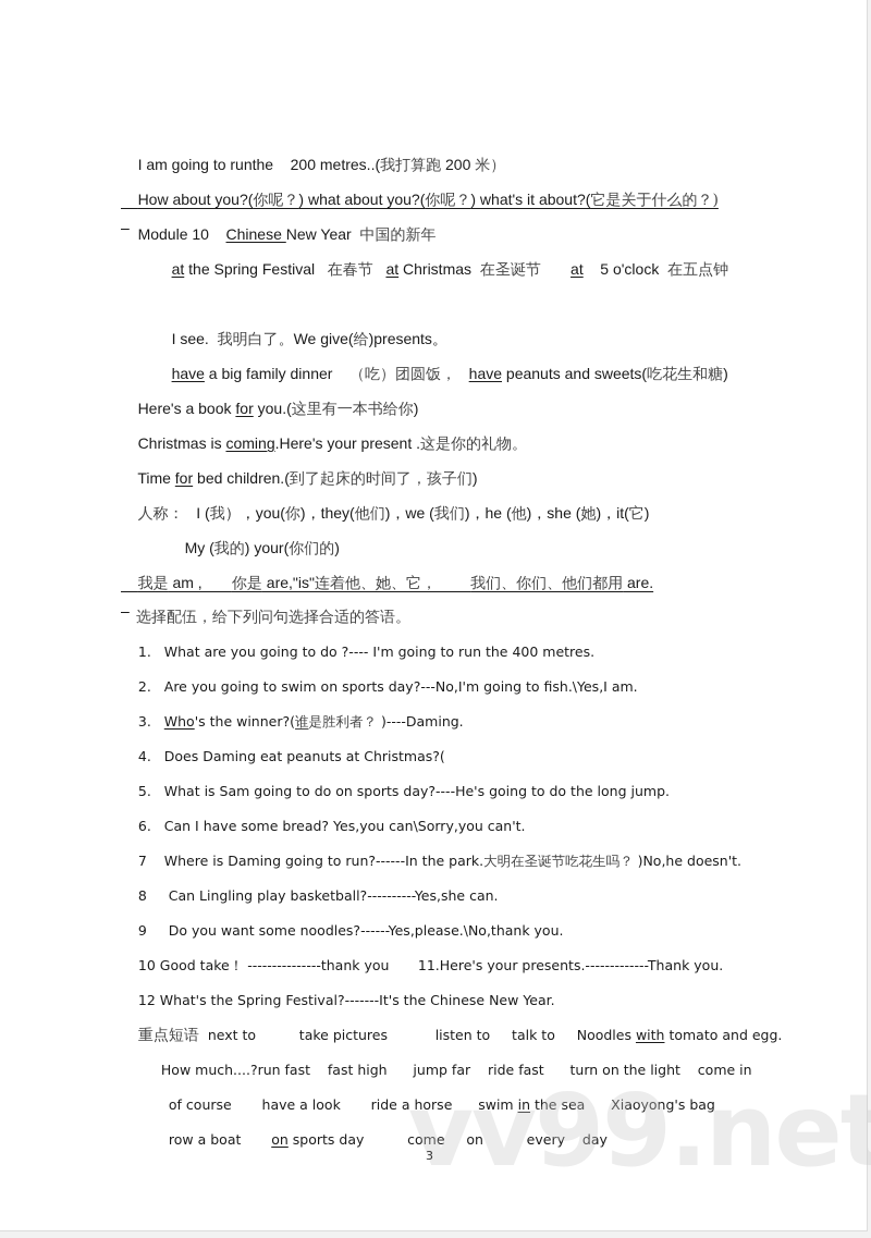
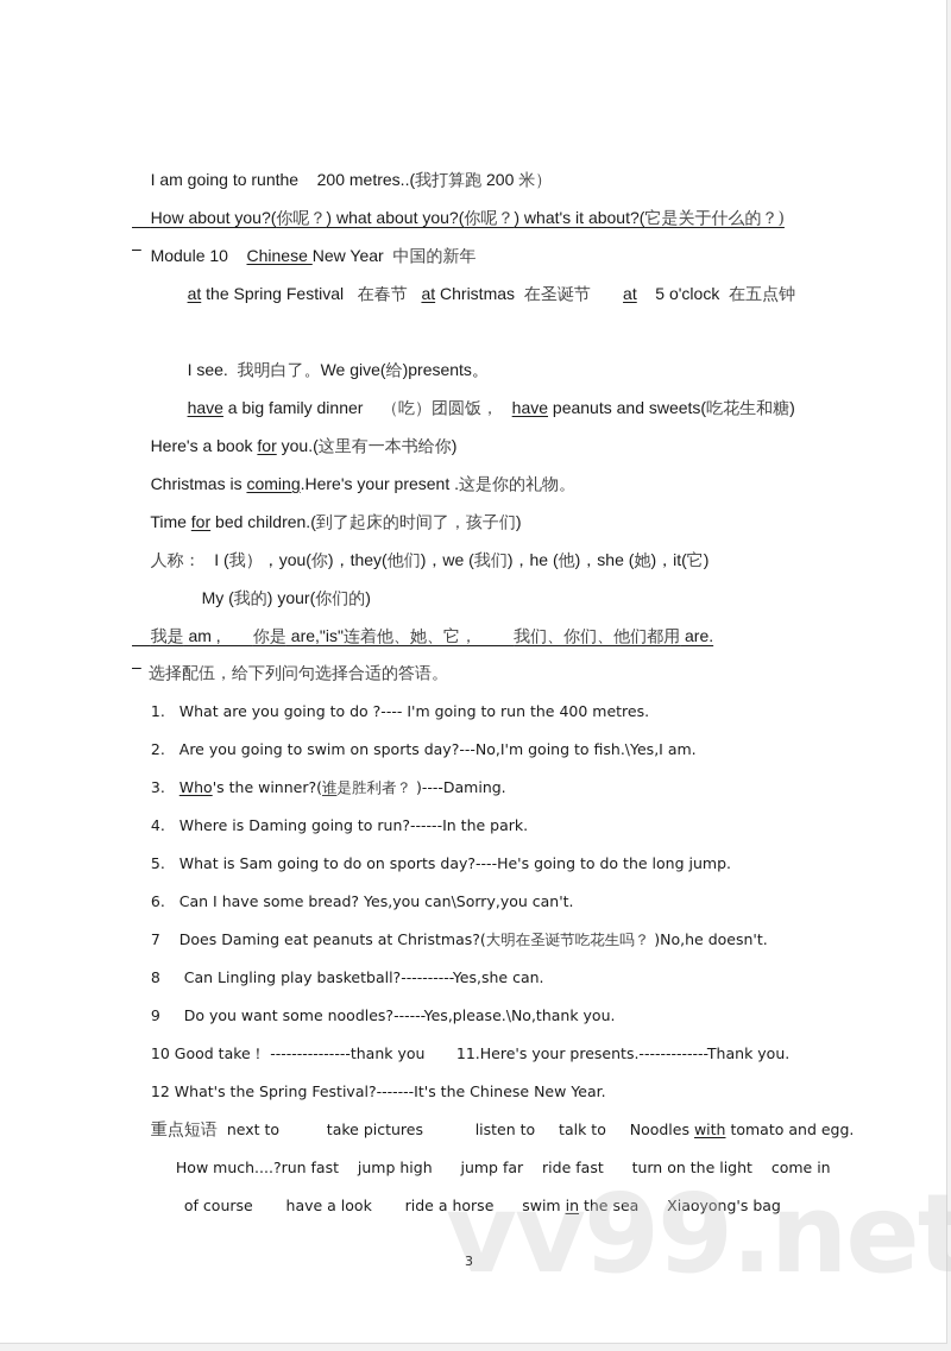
  I am going to runthe 200 metres..(我打算跑 200 米）
  How about you?(你呢？) what about you?(你呢？) what's it about?(它是关于什么的？)
  Module 10 Chinese New Year 中国的新年
  at the Spring Festival 在春节 at Christmas 在圣诞节 at 5 o'clock 在五点钟
  I see. 我明白了。We give(给)presents。
  have a big family dinner （吃）团圆饭， have peanuts and sweets(吃花生和糖)
  Here's a book for you.(这里有一本书给你)
  Christmas is coming.Here's your present .这是你的礼物。
  Time for bed children.(到了起床的时间了，孩子们)
  人称： I (我），you(你)，they(他们)，we (我们)，he (他)，she (她)，it(它)
  My (我的) your(你们的)
  我是 am , 你是 are,"is"连着他、她、它， 我们、你们、他们都用 are.
  选择配伍，给下列问句选择合适的答语。
  1. What are you going to do ?---- I'm going to run the 400 metres.
  2. Are you going to swim on sports day?---No,I'm going to fish.\Yes,I am.
  3. Who's the winner?(谁是胜利者？ )----Daming.
- 4. Does Daming eat peanuts at Christmas?(
+ 4. Where is Daming going to run?------In the park.
  5. What is Sam going to do on sports day?----He's going to do the long jump.
  6. Can I have some bread? Yes,you can\Sorry,you can't.
- 7 Where is Daming going to run?------In the park.大明在圣诞节吃花生吗？ )No,he doesn't.
+ 7 Does Daming eat peanuts at Christmas?(大明在圣诞节吃花生吗？ )No,he doesn't.
  8 Can Lingling play basketball?----------Yes,she can.
  9 Do you want some noodles?------Yes,please.\No,thank you.
  10 Good take！ ---------------thank you
  11.Here's your presents.-------------Thank you.
  12 What's the Spring Festival?-------It's the Chinese New Year.
  重点短语 next to take pictures listen to talk to Noodles with tomato and egg.
- How much....?run fast fast high jump far ride fast turn on the light come in
+ How much....?run fast jump high jump far ride fast turn on the light come in
  of course have a look ride a horse swim in the sea Xiaoyong's bag
- row a boat on sports day come on every day
  vv99.net
  3
